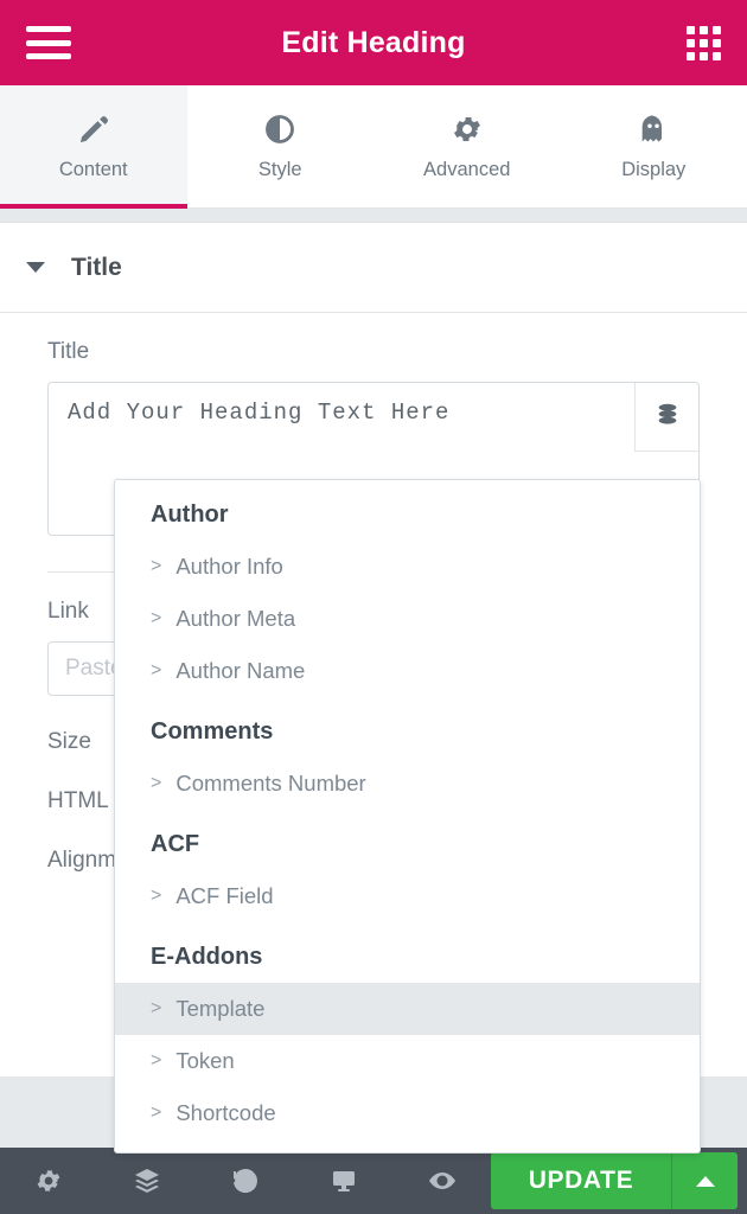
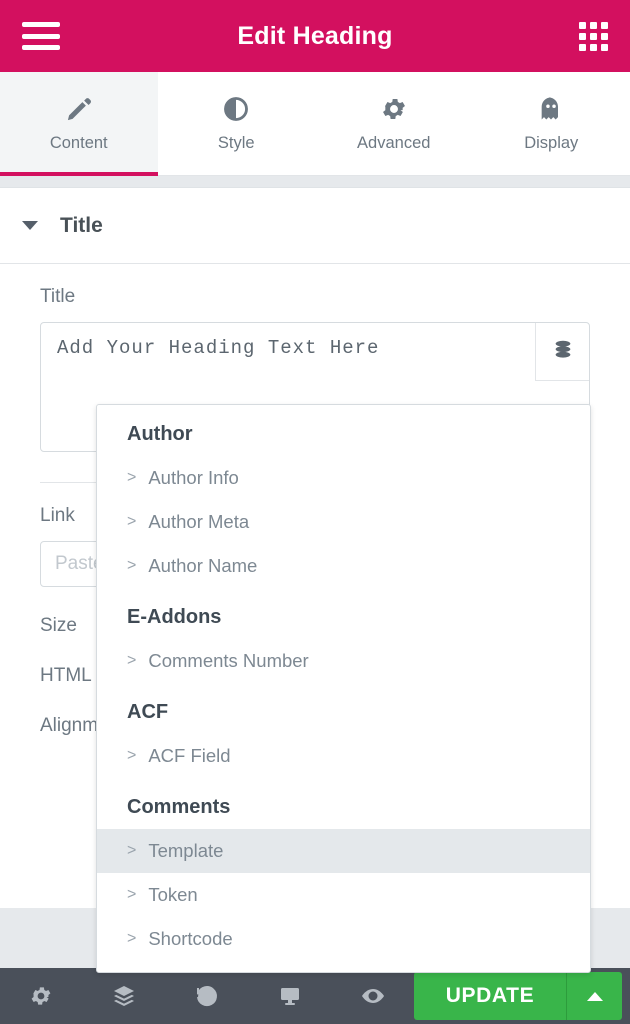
  Edit Heading
  Content
  Style
  Advanced
  Display
  Title
  Title
  Add Your Heading Text Here
  Link
  Size
  Author
  >
  Author Info
  >
  Author Meta
  >
  Author Name
- Comments
+ E-Addons
  >
  Comments Number
  ACF
  >
  ACF Field
- E-Addons
+ Comments
  >
  Template
  >
  Token
  >
  Shortcode
  UPDATE
